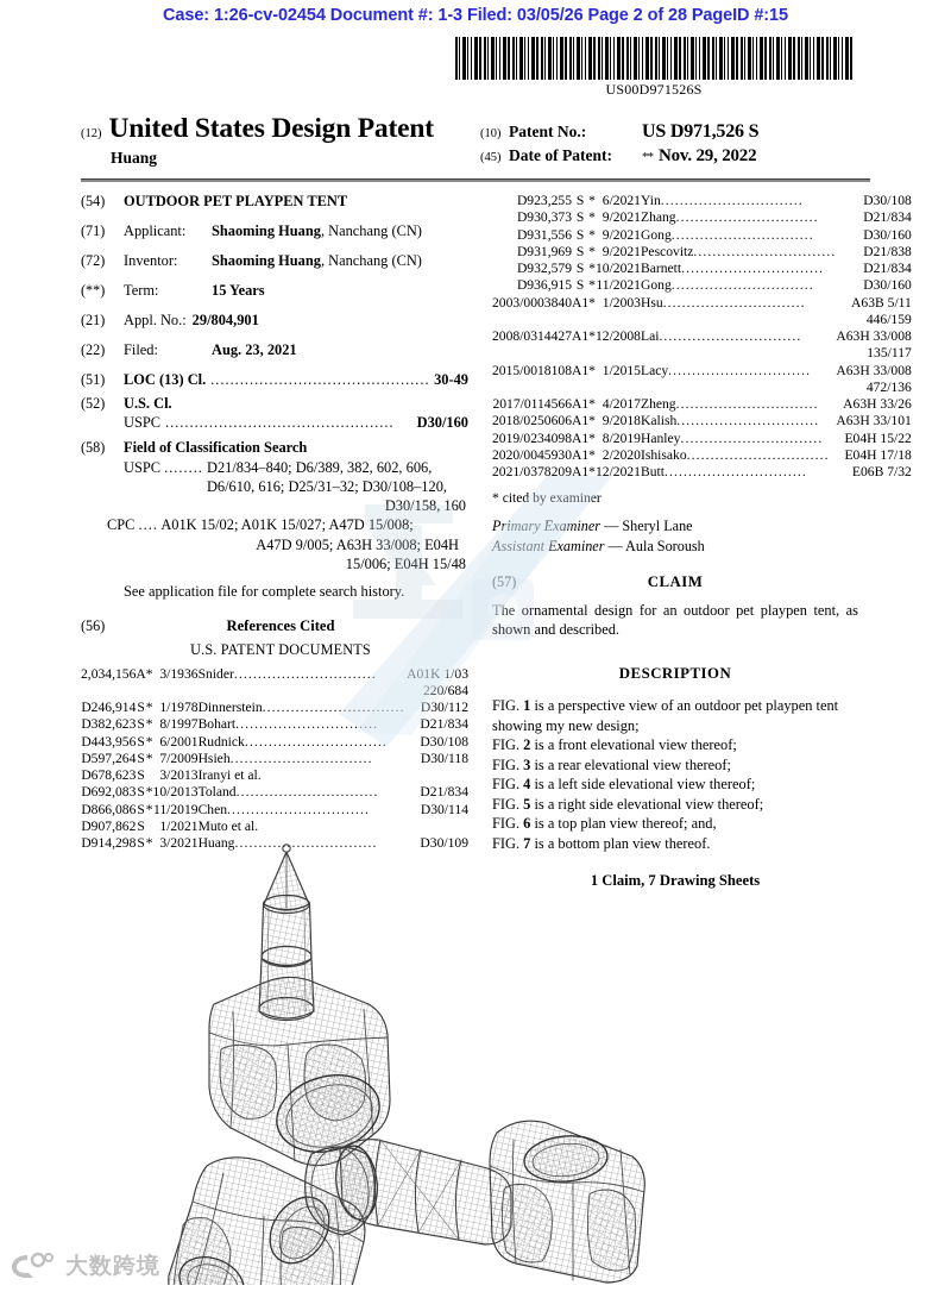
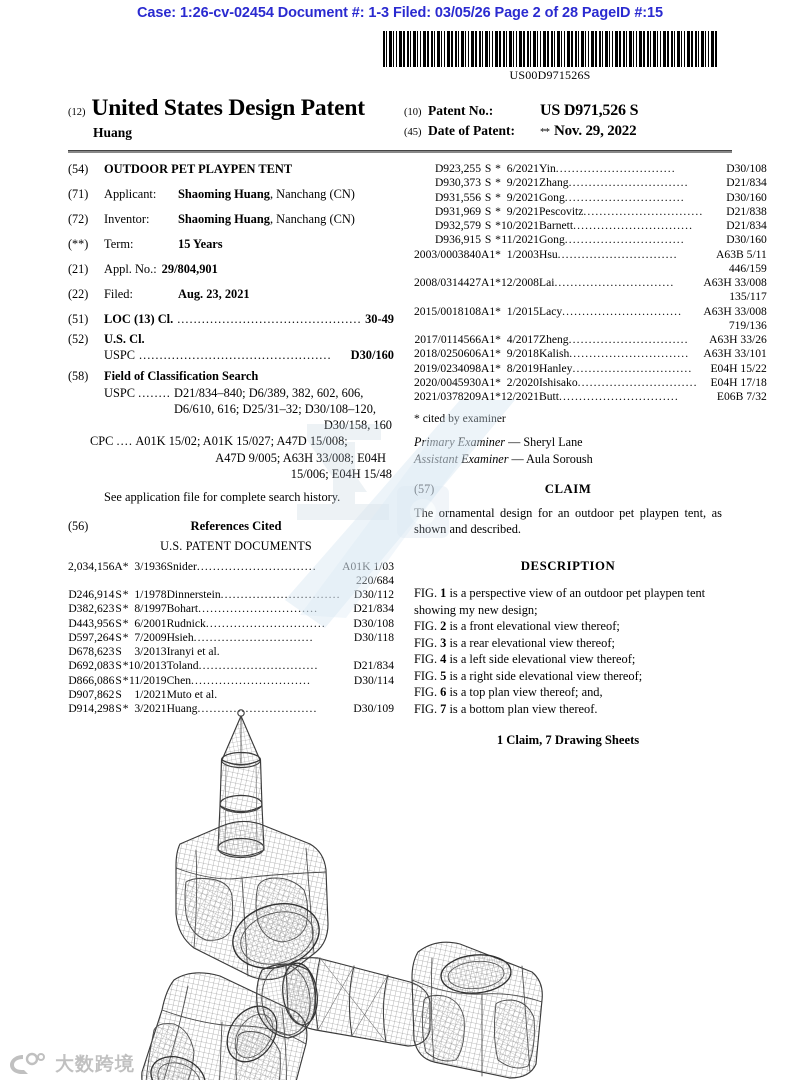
  Case: 1:26-cv-02454 Document #: 1-3 Filed: 03/05/26 Page 2 of 28 PageID #:15
  US00D971526S
  (12)
  United States Design Patent
  Huang
  (10)
  Patent No.:
  US D971,526 S
  (45)
  Date of Patent:
  **
  Nov. 29, 2022
  (54)
  OUTDOOR PET PLAYPEN TENT
  (71)
  Applicant:
  Shaoming Huang, Nanchang (CN)
  (72)
  Inventor:
  Shaoming Huang, Nanchang (CN)
  (**)
  Term:
  15 Years
  (21)
  Appl. No.:
  29/804,901
  (22)
  Filed:
  Aug. 23, 2021
  (51)
  LOC (13) Cl.
  .............................................
  30-49
  (52)
  U.S. Cl.
  USPC
  ...............................................
  D30/160
  (58)
  Field of Classification Search
  USPC ........ D21/834–840; D6/389, 382, 602, 606,
  D6/610, 616; D25/31–32; D30/108–120,
  D30/158, 160
  CPC .... A01K 15/02; A01K 15/027; A47D 15/008;
  A47D 9/005; A63H 33/008; E04H
  15/006; E04H 15/48
  See application file for complete search history.
  (56)
  References Cited
  U.S. PATENT DOCUMENTS
  2,034,156	A	*	3/1936	Snider ..............................	A01K 1/03
  	220/684
  D246,914	S	*	1/1978	Dinnerstein ..............................	D30/112
  D382,623	S	*	8/1997	Bohart ..............................	D21/834
  D443,956	S	*	6/2001	Rudnick ..............................	D30/108
  D597,264	S	*	7/2009	Hsieh ..............................	D30/118
  D678,623	S		3/2013	Iranyi et al.
  D692,083	S	*	10/2013	Toland ..............................	D21/834
  D866,086	S	*	11/2019	Chen ..............................	D30/114
  D907,862	S		1/2021	Muto et al.
  D914,298	S	*	3/2021	Huang ..............................	D30/109
  D923,255	S	*	6/2021	Yin ..............................	D30/108
  D930,373	S	*	9/2021	Zhang ..............................	D21/834
  D931,556	S	*	9/2021	Gong ..............................	D30/160
  D931,969	S	*	9/2021	Pescovitz ..............................	D21/838
  D932,579	S	*	10/2021	Barnett ..............................	D21/834
  D936,915	S	*	11/2021	Gong ..............................	D30/160
  2003/0003840	A1	*	1/2003	Hsu ..............................	A63B 5/11
  	446/159
  2008/0314427	A1	*	12/2008	Lai ..............................	A63H 33/008
  	135/117
  2015/0018108	A1	*	1/2015	Lacy ..............................	A63H 33/008
- 	472/136
+ 	719/136
  2017/0114566	A1	*	4/2017	Zheng ..............................	A63H 33/26
  2018/0250606	A1	*	9/2018	Kalish ..............................	A63H 33/101
  2019/0234098	A1	*	8/2019	Hanley ..............................	E04H 15/22
  2020/0045930	A1	*	2/2020	Ishisako ..............................	E04H 17/18
  2021/0378209	A1	*	12/2021	Butt ..............................	E06B 7/32
  * cited by examiner
  Primary Examiner — Sheryl Lane
  Assistant Examiner — Aula Soroush
  (57)
  CLAIM
  The ornamental design for an outdoor pet playpen tent, as shown and described.
  DESCRIPTION
  FIG. 1 is a perspective view of an outdoor pet playpen tent showing my new design;
  FIG. 2 is a front elevational view thereof;
  FIG. 3 is a rear elevational view thereof;
  FIG. 4 is a left side elevational view thereof;
  FIG. 5 is a right side elevational view thereof;
  FIG. 6 is a top plan view thereof; and,
  FIG. 7 is a bottom plan view thereof.
  1 Claim, 7 Drawing Sheets
  大数跨境
